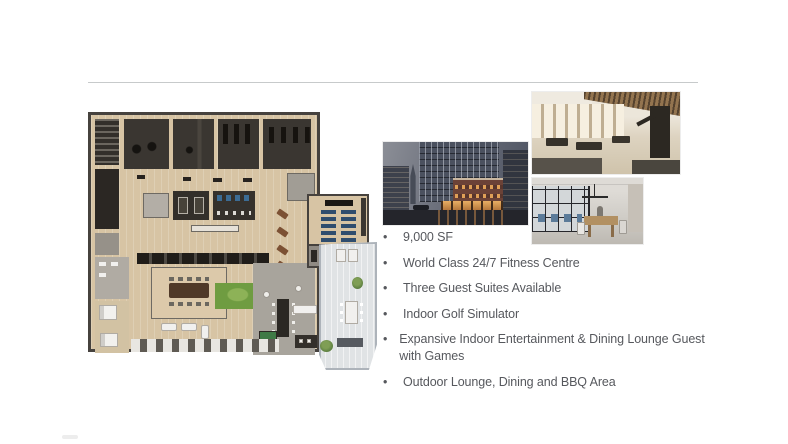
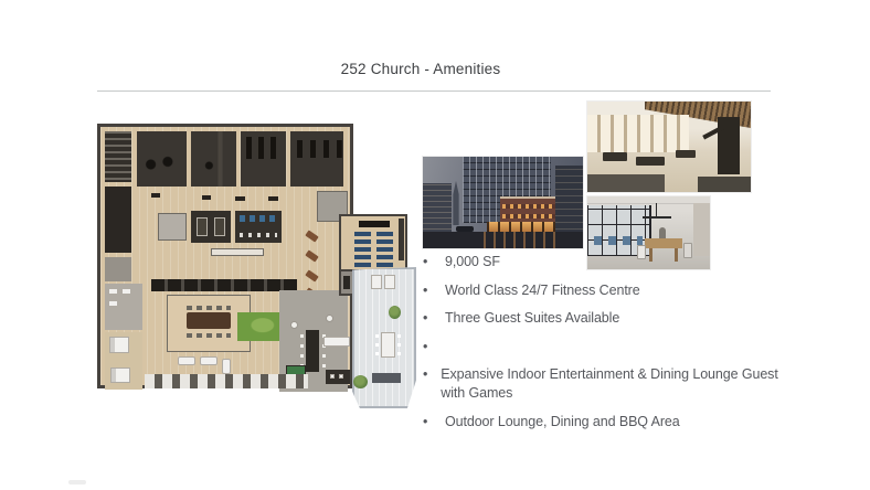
+ 252 Church - Amenities
  •
  9,000 SF
  •
  World Class 24/7 Fitness Centre
  •
  Three Guest Suites Available
  •
- Indoor Golf Simulator
  •
  Expansive Indoor Entertainment & Dining Lounge Guest
  with Games
  •
  Outdoor Lounge, Dining and BBQ Area
